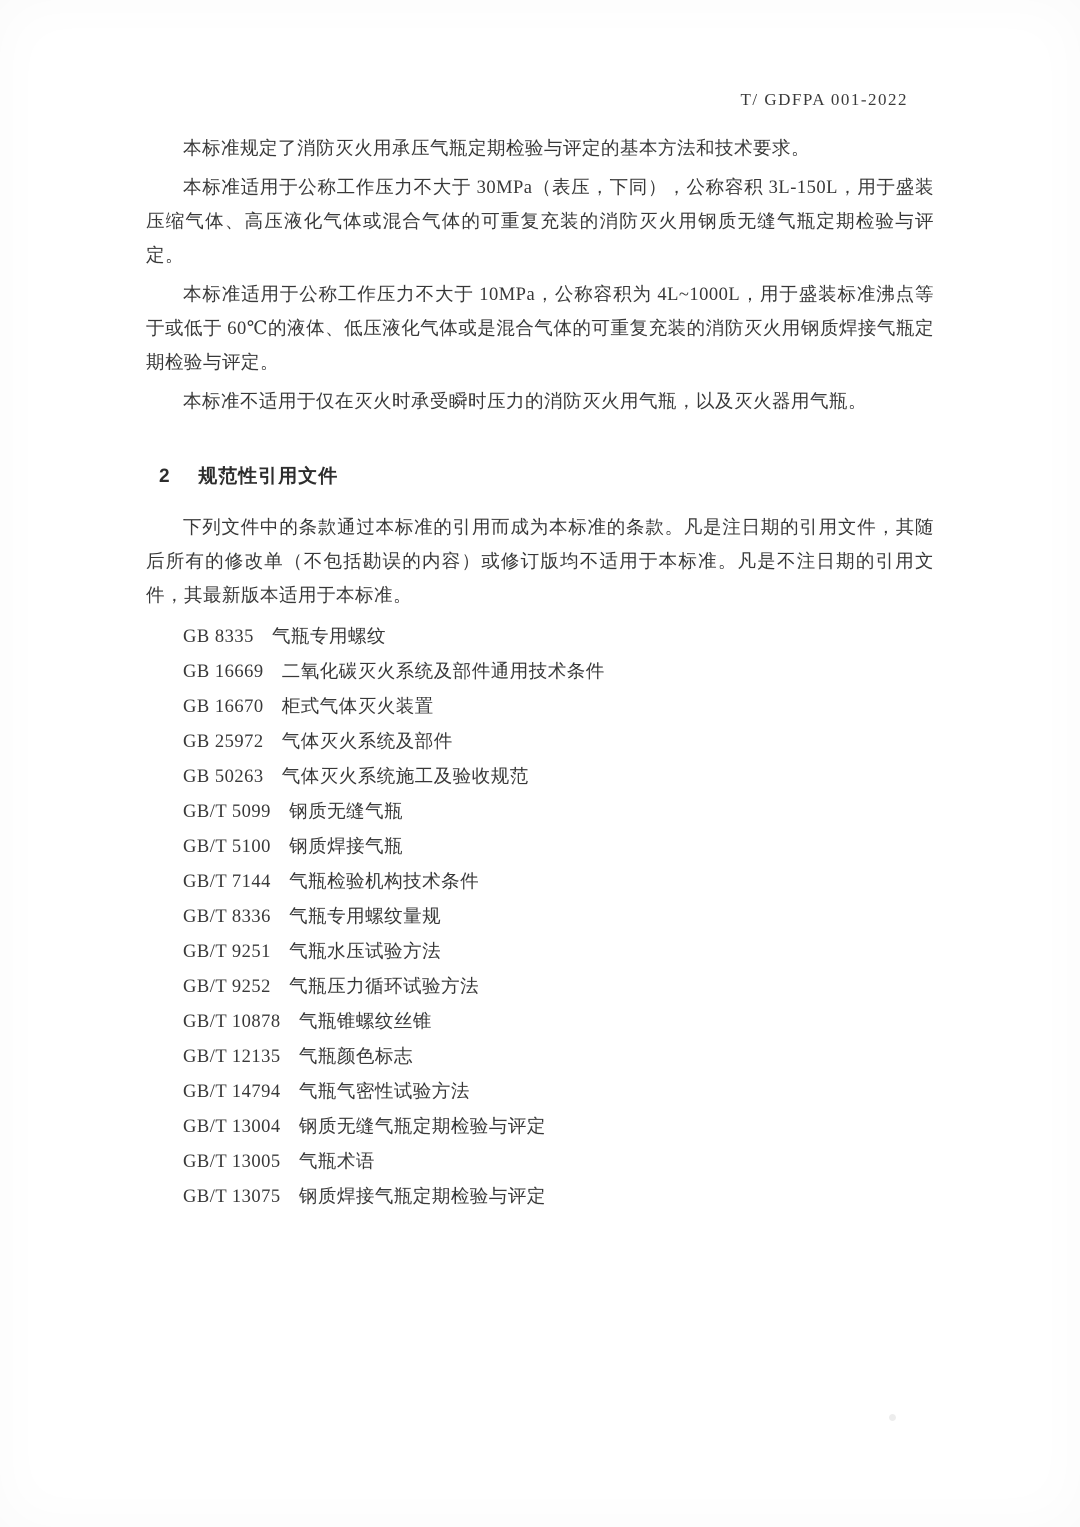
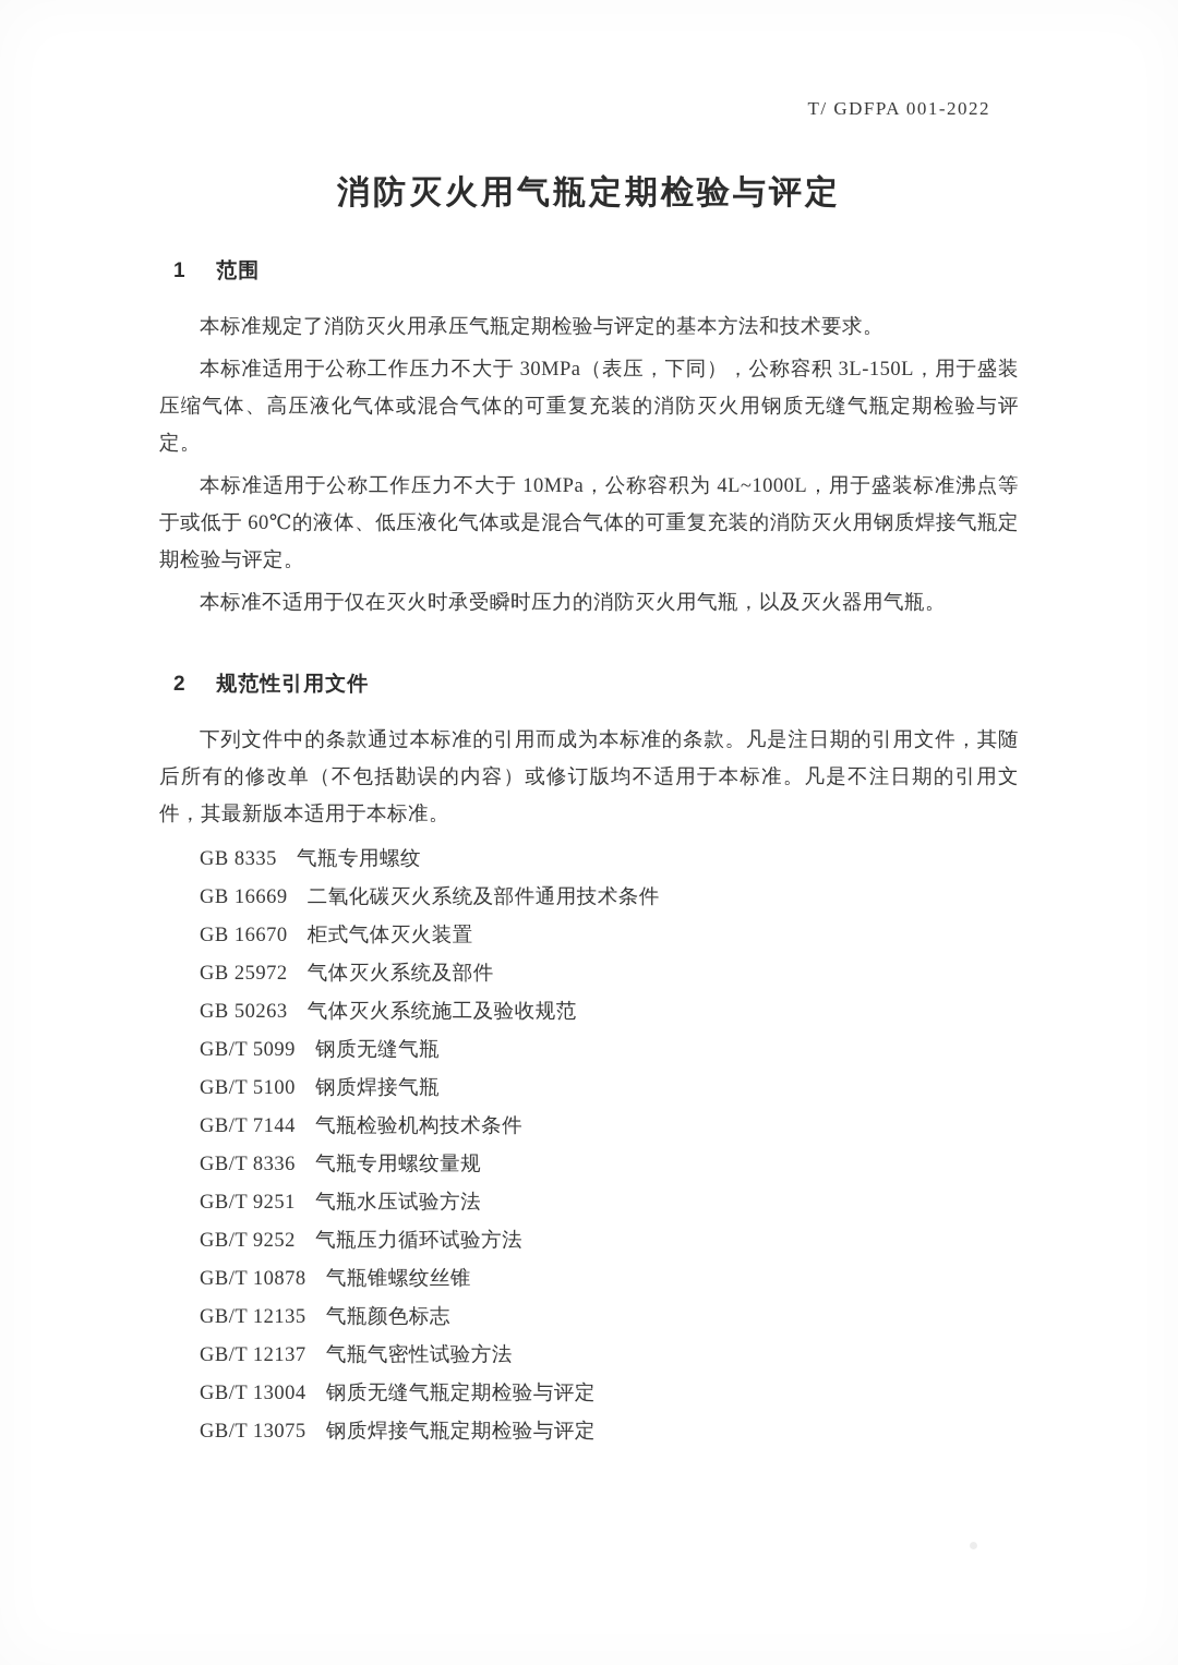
  T/ GDFPA 001-2022
+ 消防灭火用气瓶定期检验与评定
+ 1 范围
  本标准规定了消防灭火用承压气瓶定期检验与评定的基本方法和技术要求。
  本标准适用于公称工作压力不大于 30MPa（表压，下同），公称容积 3L-150L，用于盛装压缩气体、高压液化气体或混合气体的可重复充装的消防灭火用钢质无缝气瓶定期检验与评定。
  本标准适用于公称工作压力不大于 10MPa，公称容积为 4L~1000L，用于盛装标准沸点等于或低于 60℃的液体、低压液化气体或是混合气体的可重复充装的消防灭火用钢质焊接气瓶定期检验与评定。
  本标准不适用于仅在灭火时承受瞬时压力的消防灭火用气瓶，以及灭火器用气瓶。
  2 规范性引用文件
  下列文件中的条款通过本标准的引用而成为本标准的条款。凡是注日期的引用文件，其随后所有的修改单（不包括勘误的内容）或修订版均不适用于本标准。凡是不注日期的引用文件，其最新版本适用于本标准。
  GB 8335 气瓶专用螺纹
  GB 16669 二氧化碳灭火系统及部件通用技术条件
  GB 16670 柜式气体灭火装置
  GB 25972 气体灭火系统及部件
  GB 50263 气体灭火系统施工及验收规范
  GB/T 5099 钢质无缝气瓶
  GB/T 5100 钢质焊接气瓶
  GB/T 7144 气瓶检验机构技术条件
  GB/T 8336 气瓶专用螺纹量规
  GB/T 9251 气瓶水压试验方法
  GB/T 9252 气瓶压力循环试验方法
  GB/T 10878 气瓶锥螺纹丝锥
  GB/T 12135 气瓶颜色标志
- GB/T 14794 气瓶气密性试验方法
+ GB/T 12137 气瓶气密性试验方法
  GB/T 13004 钢质无缝气瓶定期检验与评定
- GB/T 13005 气瓶术语
  GB/T 13075 钢质焊接气瓶定期检验与评定
